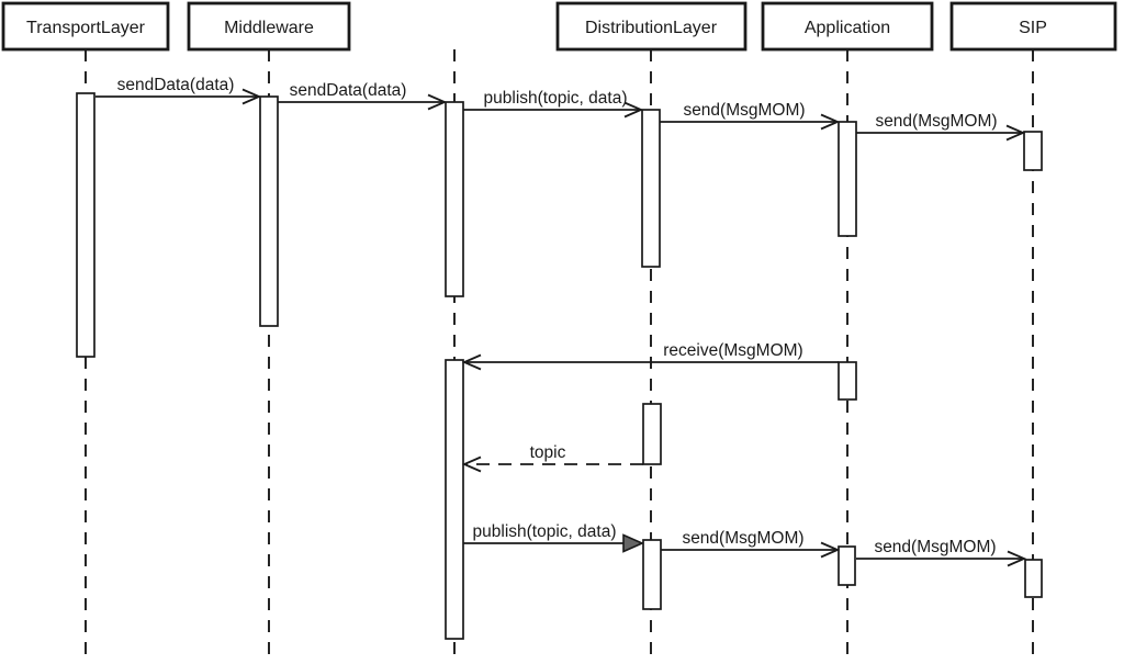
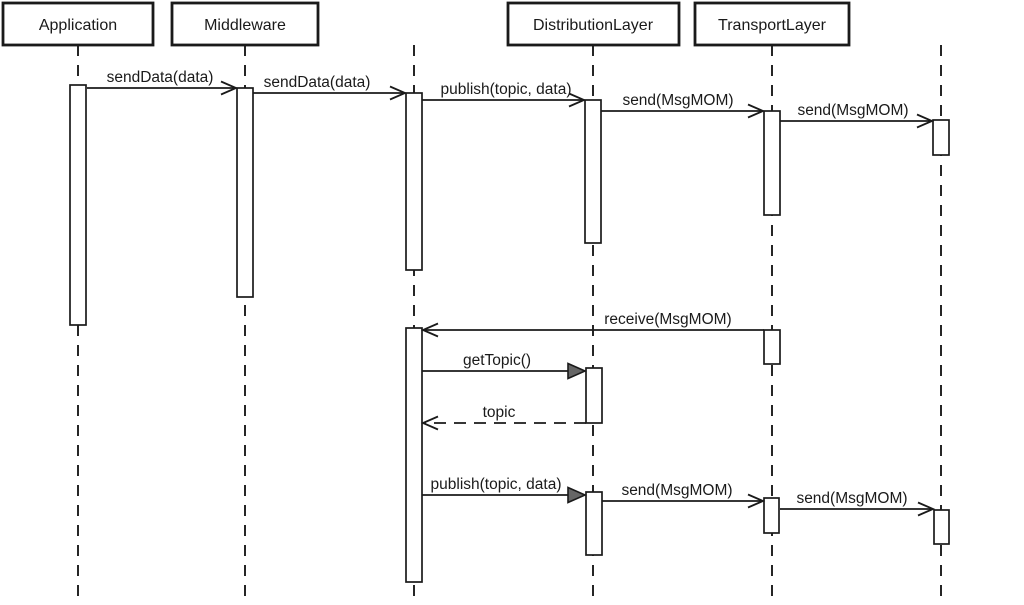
- TransportLayer
+ Application
  Middleware
  DistributionLayer
- Application
+ TransportLayer
- SIP
  sendData(data)
  sendData(data)
  publish(topic, data)
  send(MsgMOM)
  send(MsgMOM)
  receive(MsgMOM)
+ getTopic()
  topic
  publish(topic, data)
  send(MsgMOM)
  send(MsgMOM)
